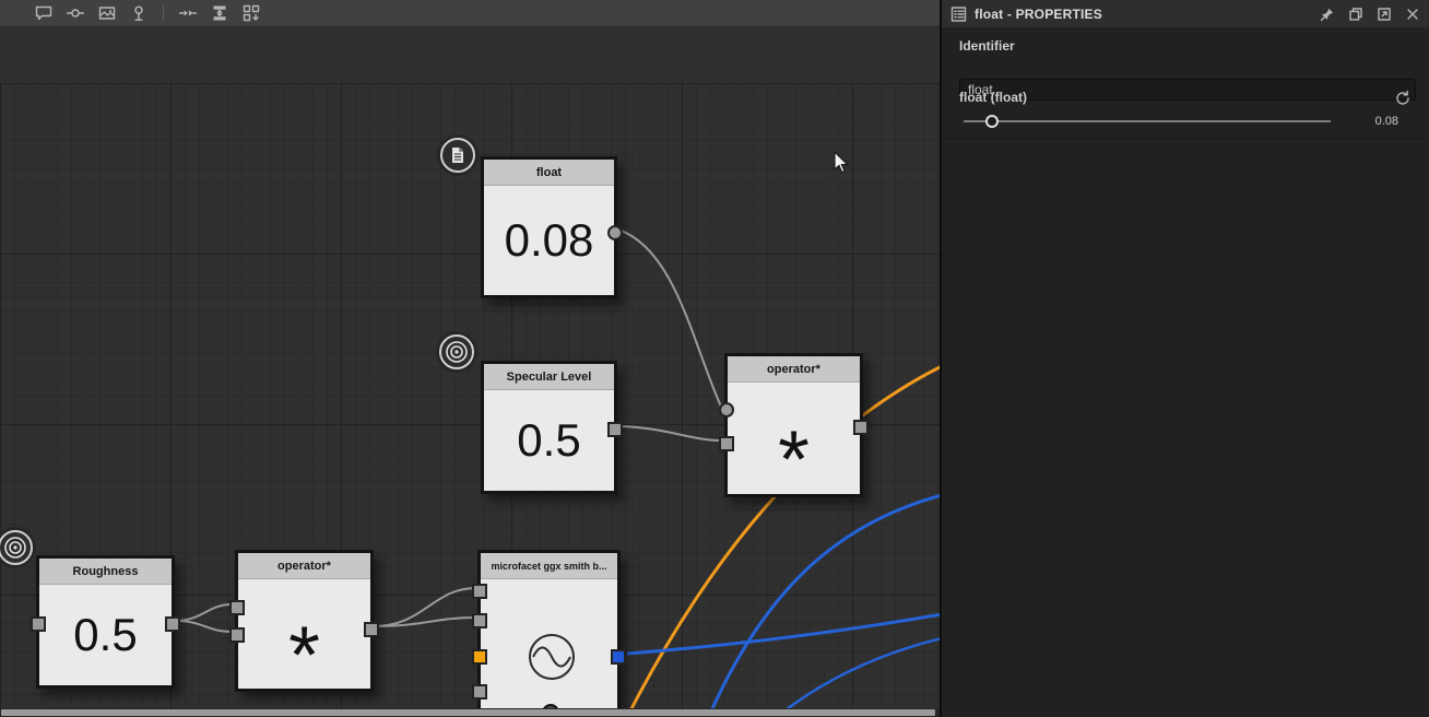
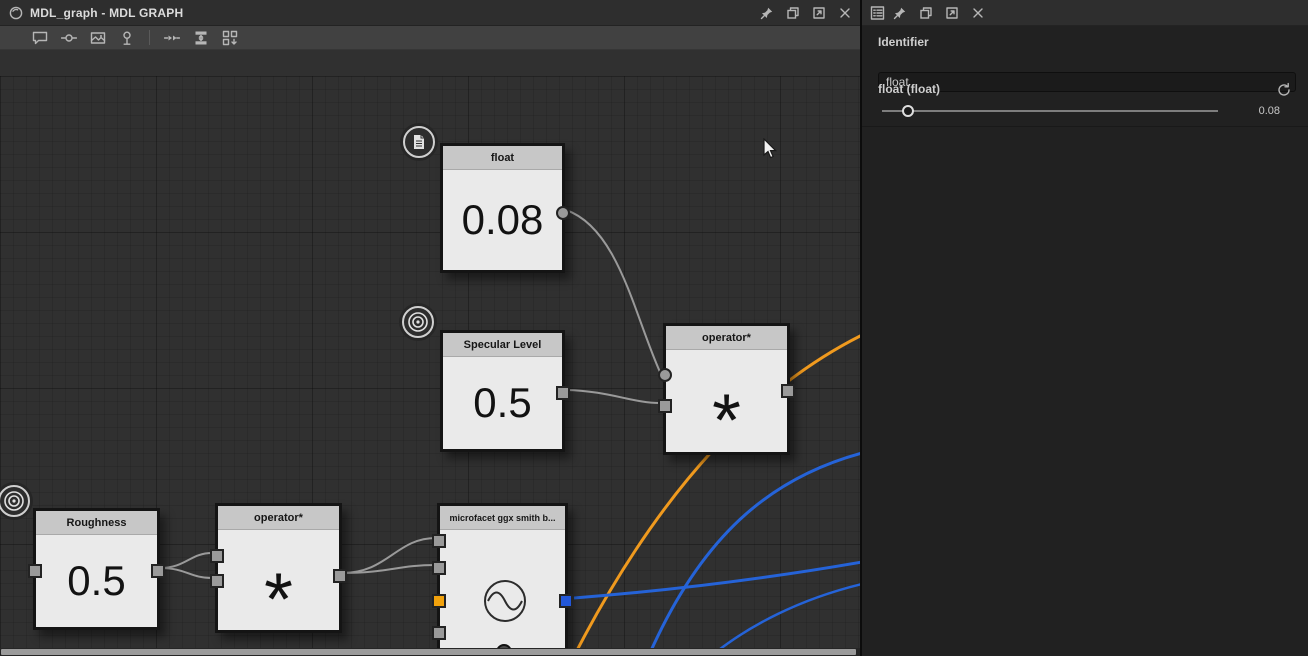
+ MDL_graph - MDL GRAPH
  float
  0.08
  Specular Level
  0.5
  operator*
  *
  Roughness
  0.5
  operator*
  *
  microfacet ggx smith b...
- float - PROPERTIES
  Identifier
  float
  float (float)
  0.08
